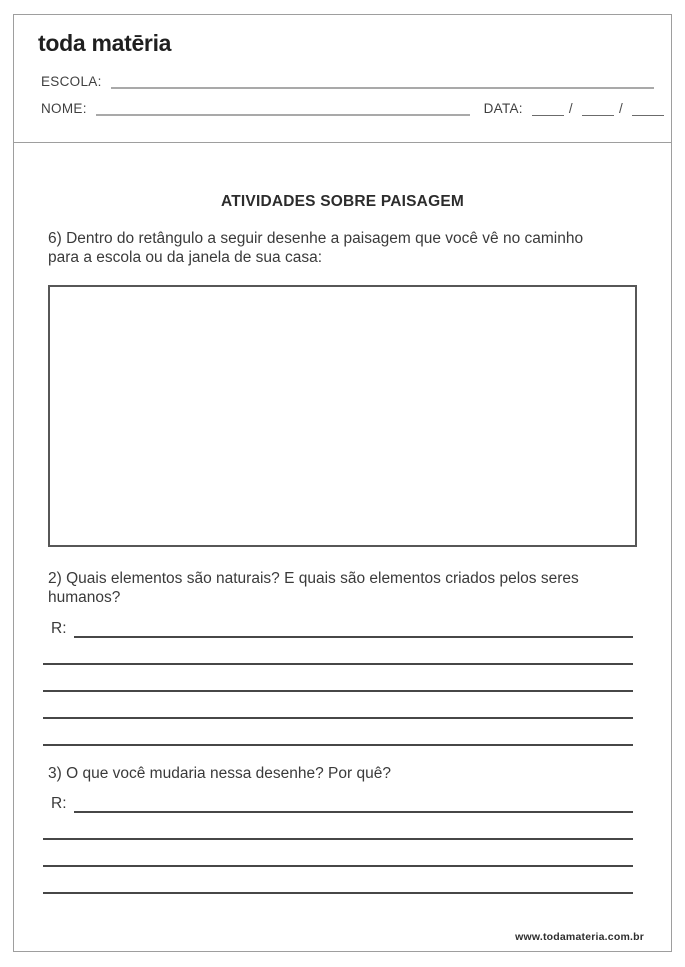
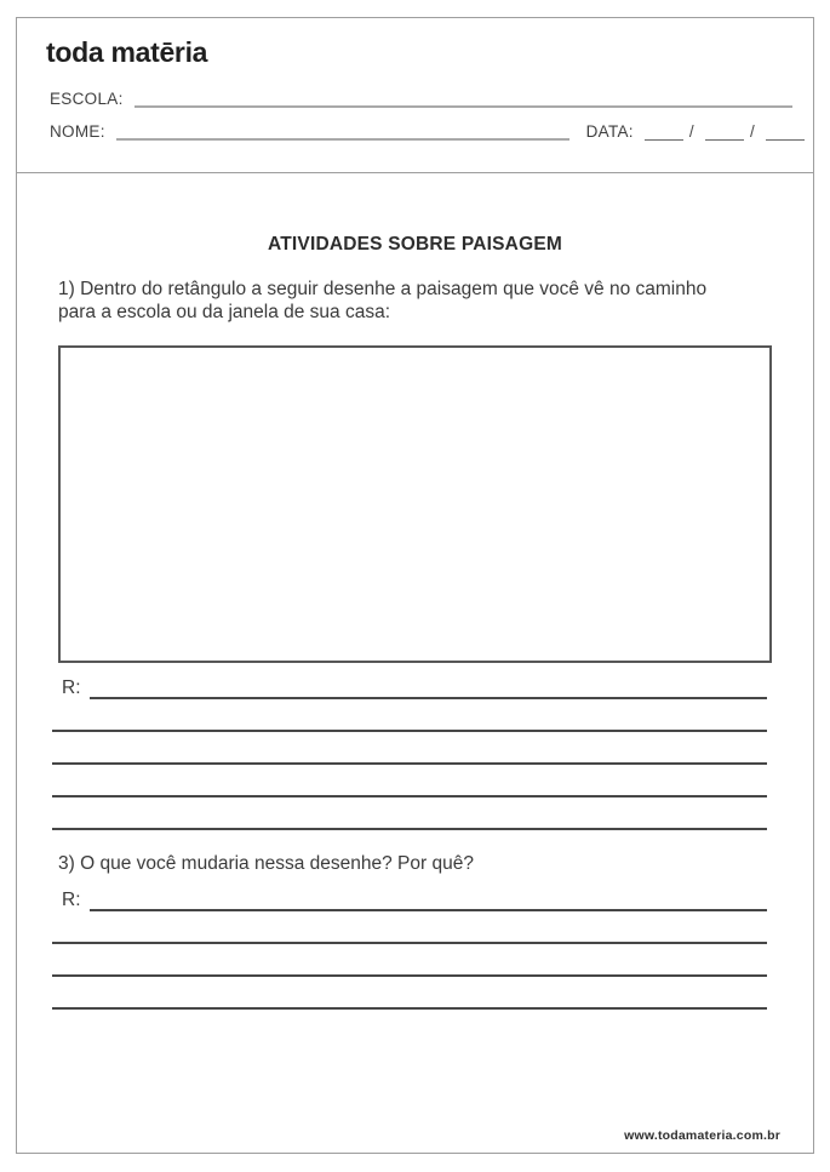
  toda matēria
  ESCOLA:
  NOME:
  DATA:
  /
  /
  ATIVIDADES SOBRE PAISAGEM
- 6) Dentro do retângulo a seguir desenhe a paisagem que você vê no caminho para a escola ou da janela de sua casa:
+ 1) Dentro do retângulo a seguir desenhe a paisagem que você vê no caminho para a escola ou da janela de sua casa:
- 2) Quais elementos são naturais? E quais são elementos criados pelos seres humanos?
  R:
  3) O que você mudaria nessa desenhe? Por quê?
  R:
  www.todamateria.com.br
